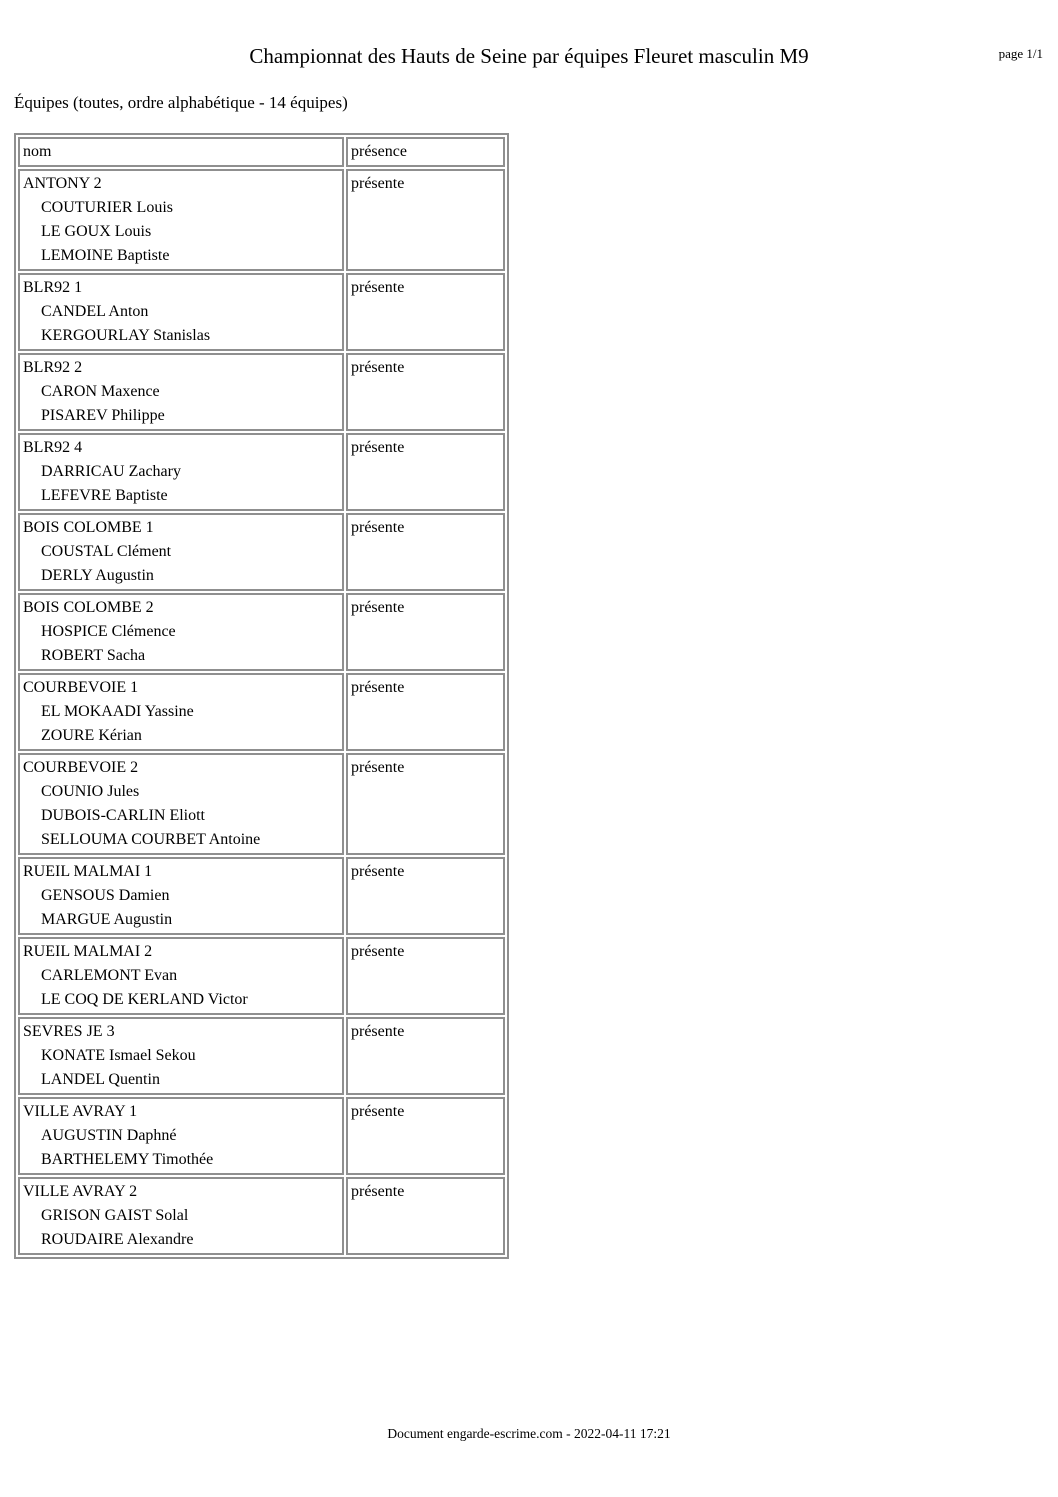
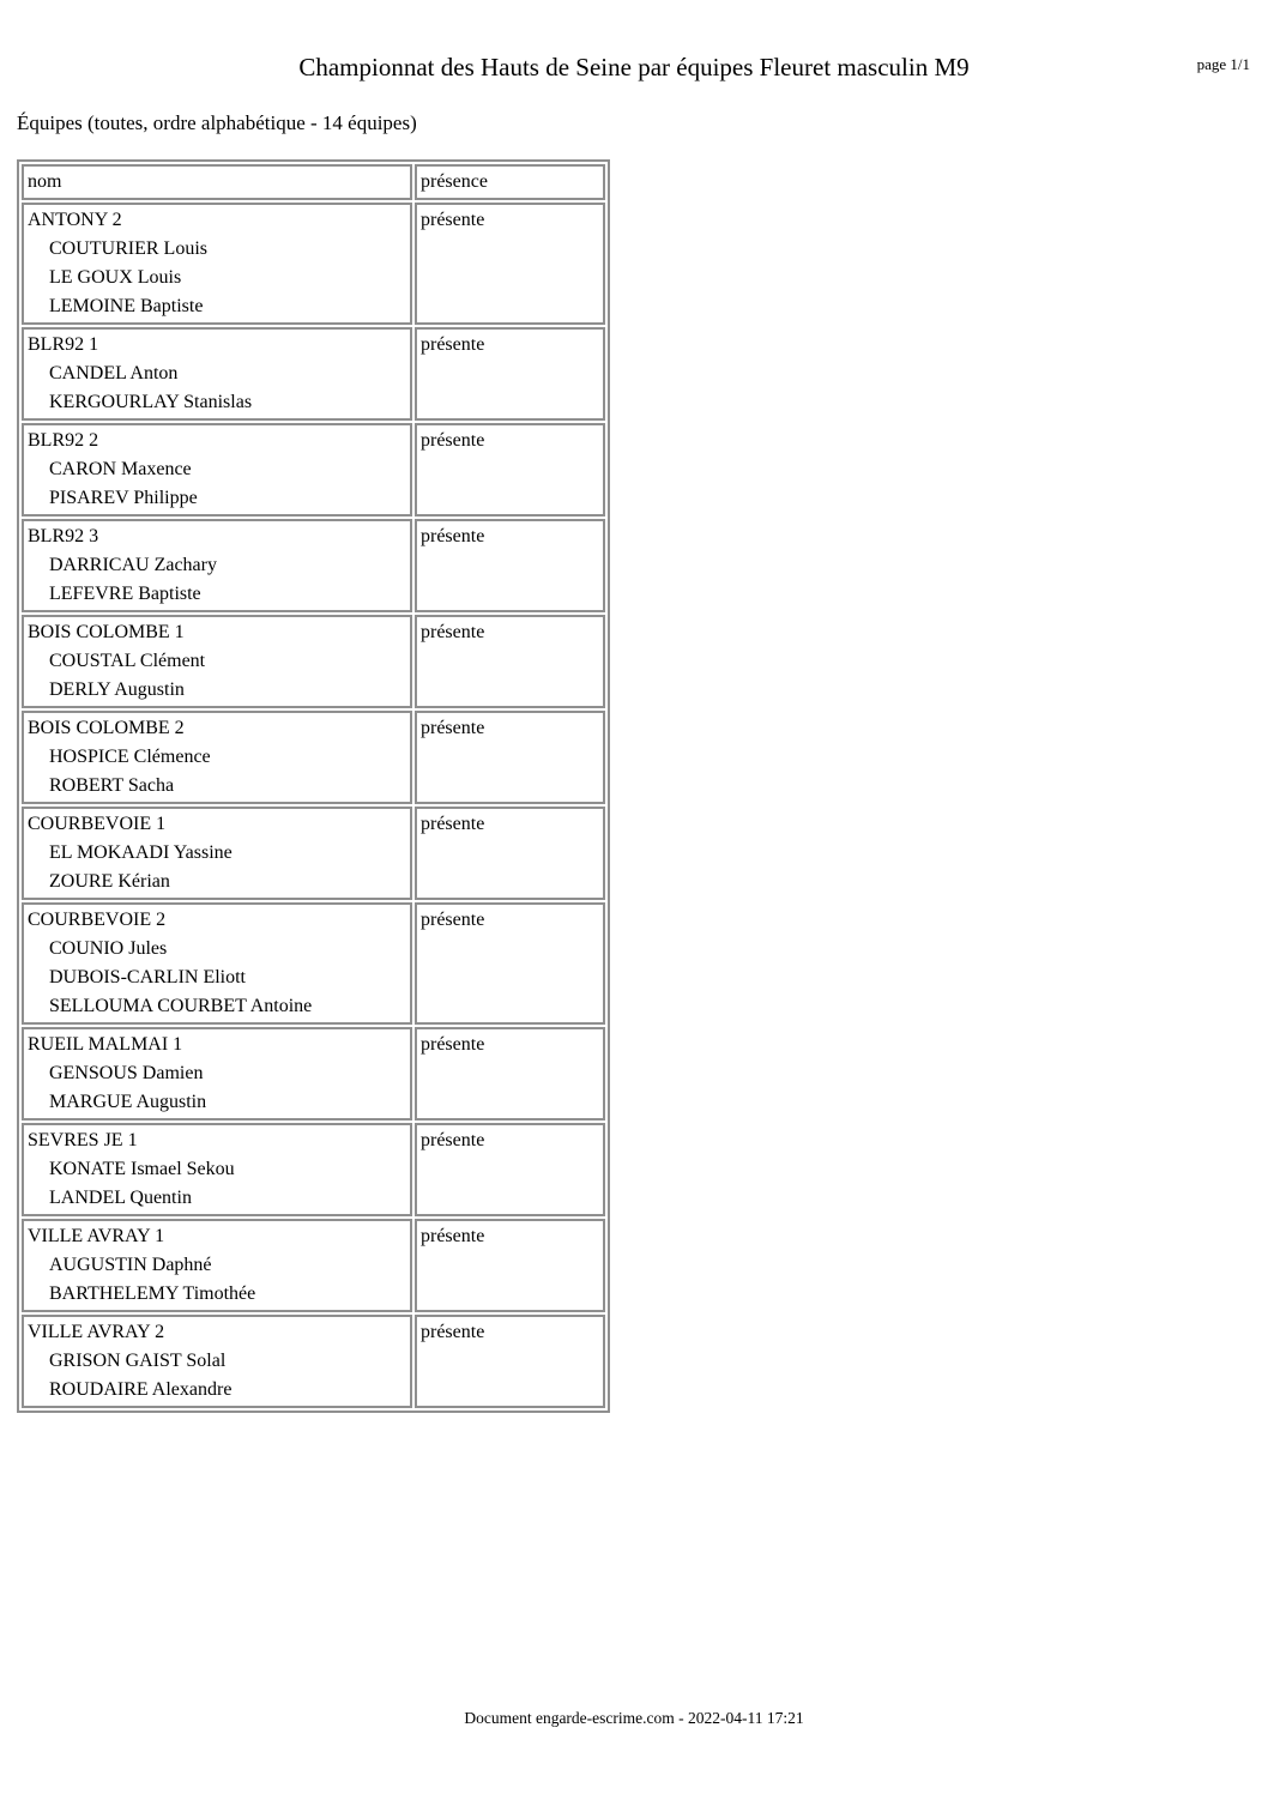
  Championnat des Hauts de Seine par équipes Fleuret masculin M9
  page 1/1
  Équipes (toutes, ordre alphabétique - 14 équipes)
  nom	présence
  ANTONY 2 COUTURIER LouisLE GOUX LouisLEMOINE Baptiste	présente
  BLR92 1 CANDEL AntonKERGOURLAY Stanislas	présente
  BLR92 2 CARON MaxencePISAREV Philippe	présente
- BLR92 4 DARRICAU ZacharyLEFEVRE Baptiste	présente
+ BLR92 3 DARRICAU ZacharyLEFEVRE Baptiste	présente
  BOIS COLOMBE 1 COUSTAL ClémentDERLY Augustin	présente
  BOIS COLOMBE 2 HOSPICE ClémenceROBERT Sacha	présente
  COURBEVOIE 1 EL MOKAADI YassineZOURE Kérian	présente
  COURBEVOIE 2 COUNIO JulesDUBOIS-CARLIN EliottSELLOUMA COURBET Antoine	présente
  RUEIL MALMAI 1 GENSOUS DamienMARGUE Augustin	présente
- RUEIL MALMAI 2 CARLEMONT EvanLE COQ DE KERLAND Victor	présente
- SEVRES JE 3 KONATE Ismael SekouLANDEL Quentin	présente
+ SEVRES JE 1 KONATE Ismael SekouLANDEL Quentin	présente
  VILLE AVRAY 1 AUGUSTIN DaphnéBARTHELEMY Timothée	présente
  VILLE AVRAY 2 GRISON GAIST SolalROUDAIRE Alexandre	présente
  Document engarde-escrime.com - 2022-04-11 17:21
